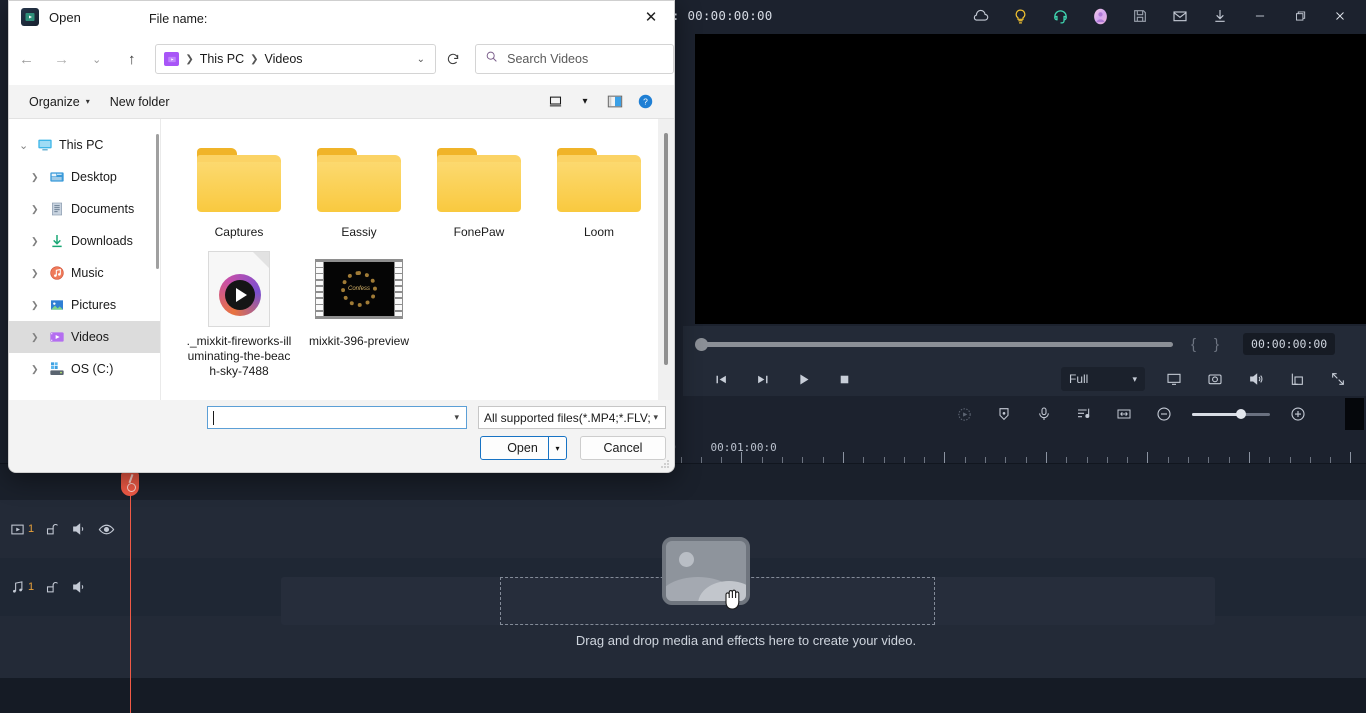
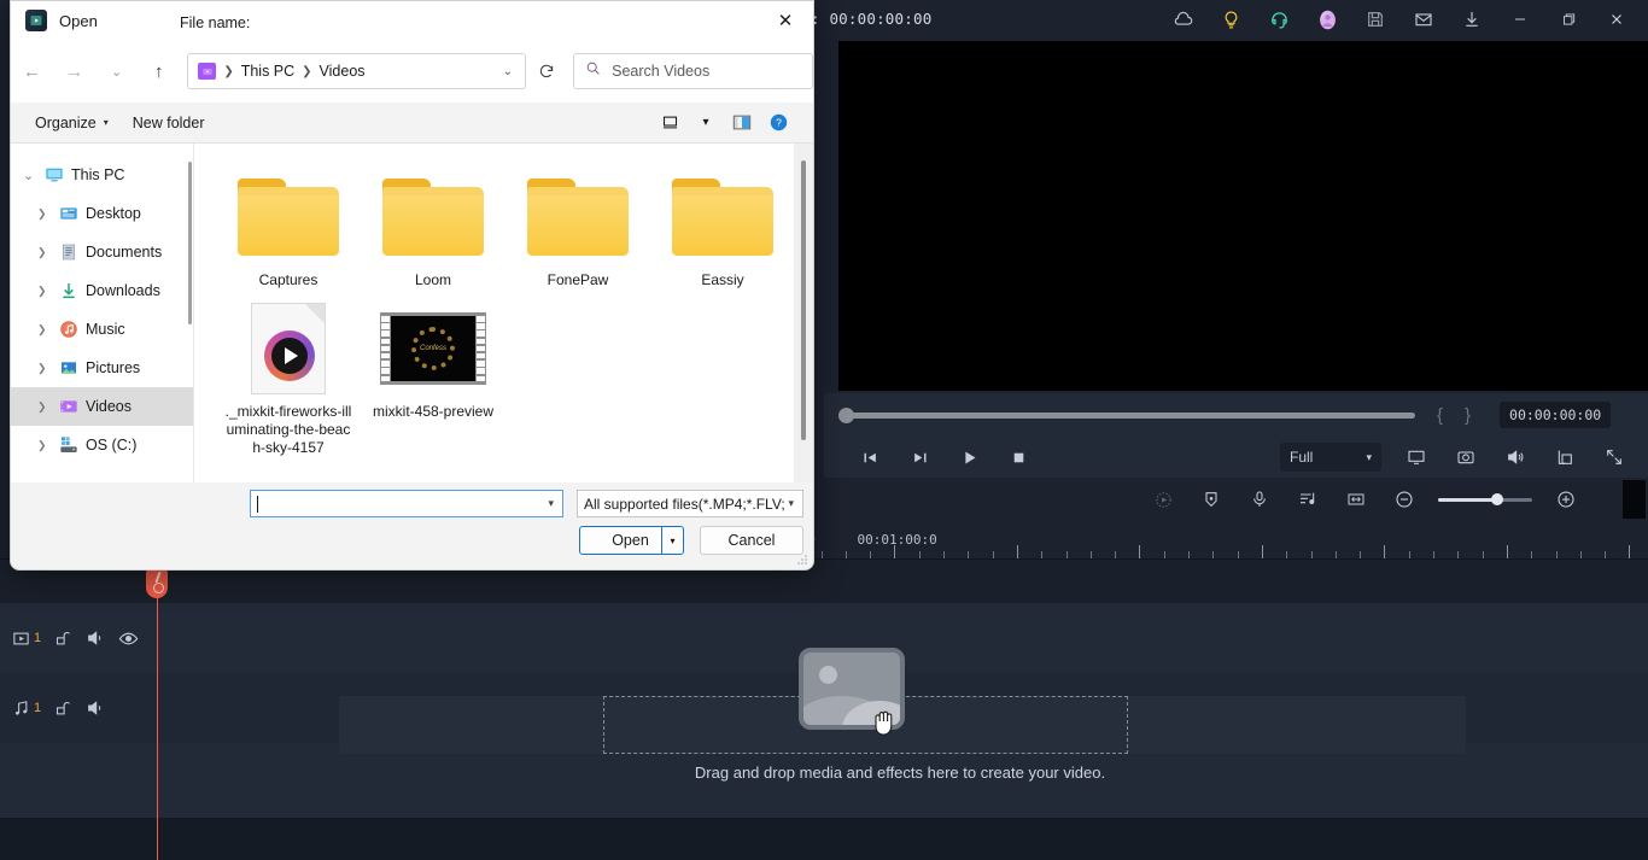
  : 00:00:00:00
  {
  }
  00:00:00:00
  Full
  ▾
  00:01:00:0
  1
  1
  Drag and drop media and effects here to create your video.
  Open
  ✕
  ←
  →
  ⌄
  ↑
  ❯
  This PC
  ❯
  Videos
  ⌄
  Search Videos
  Organize
  ▾
  New folder
  ▾
  ?
  ⌄
  This PC
  ❯
  Desktop
  ❯
  Documents
  ❯
  Downloads
  ❯
  Music
  ❯
  Pictures
  ❯
  Videos
  ❯
  OS (C:)
  Captures
- Eassiy
+ Loom
  FonePaw
- Loom
+ Eassiy
- ._mixkit-fireworks-illuminating-the-beach-sky-7488
+ ._mixkit-fireworks-illuminating-the-beach-sky-4157
- mixkit-396-preview
+ mixkit-458-preview
  File name:
  ▾
  All supported files(*.MP4;*.FLV;
  ▾
  Open
  ▾
  Cancel
